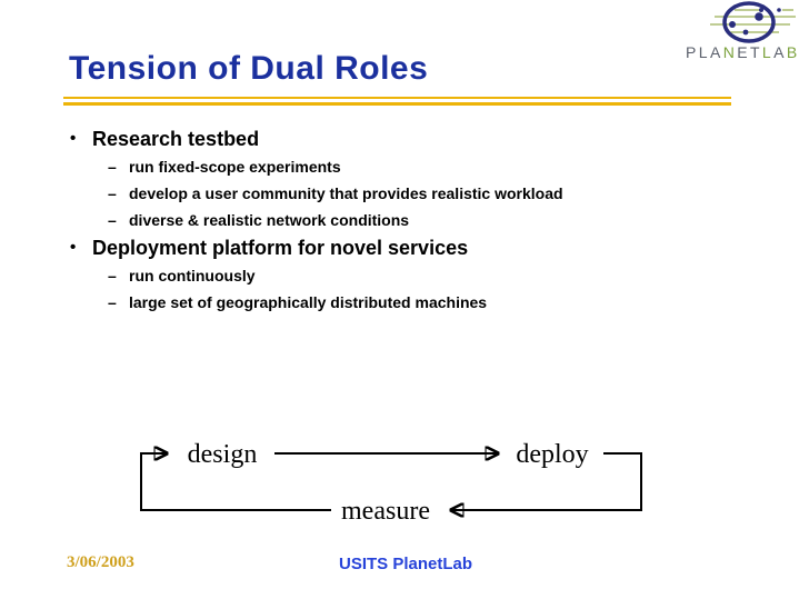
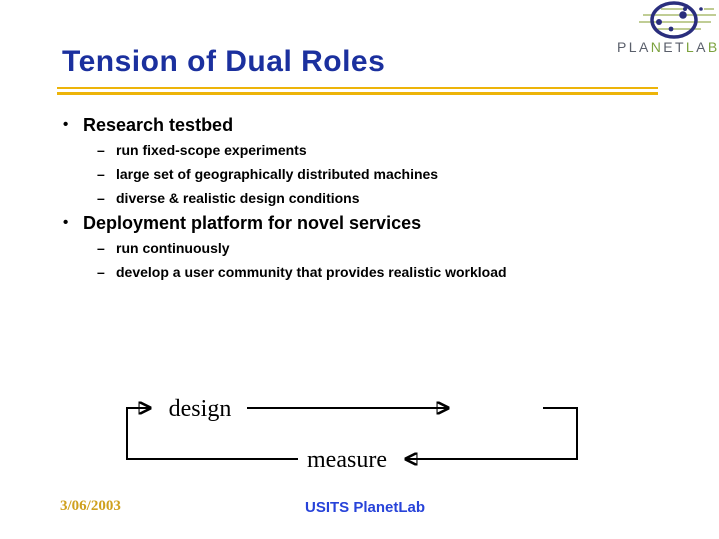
  Tension of Dual Roles
  PLANETLAB
  •
  Research testbed
  –
  run fixed-scope experiments
  –
- develop a user community that provides realistic workload
+ large set of geographically distributed machines
  –
- diverse & realistic network conditions
+ diverse & realistic design conditions
  •
  Deployment platform for novel services
  –
  run continuously
  –
- large set of geographically distributed machines
+ develop a user community that provides realistic workload
  design
- deploy
  measure
  3/06/2003
  USITS PlanetLab
